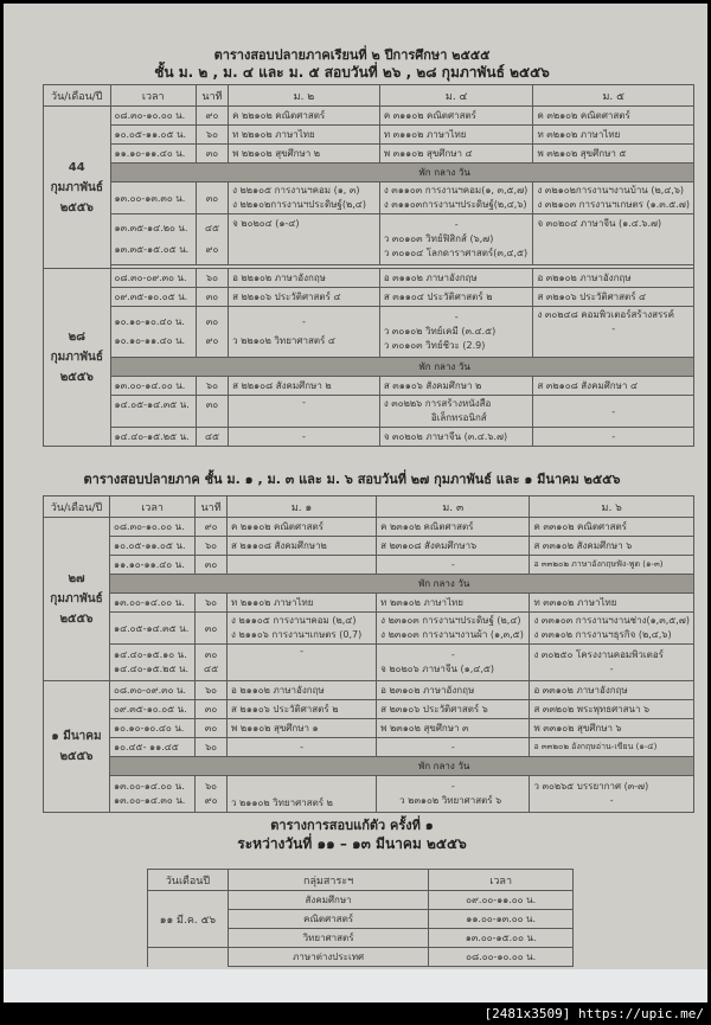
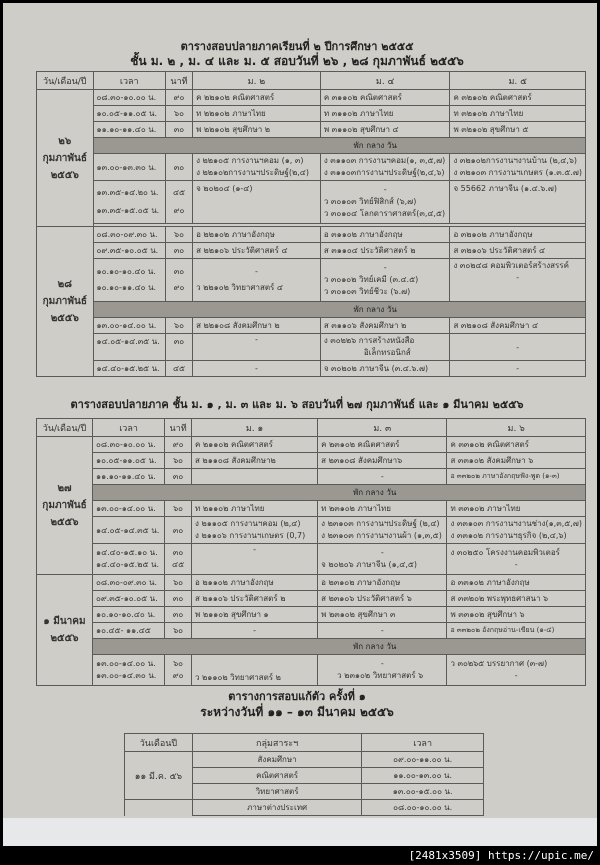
  ตารางสอบปลายภาคเรียนที่ ๒ ปีการศึกษา ๒๕๕๕
  ชั้น ม. ๒ , ม. ๔ และ ม. ๕ สอบวันที่ ๒๖ , ๒๘ กุมภาพันธ์ ๒๕๕๖
  วัน/เดือน/ปี	เวลา	นาที	ม. ๒	ม. ๔	ม. ๕
- 44 กุมภาพันธ์ ๒๕๕๖	๐๘.๓๐-๑๐.๐๐ น.	๙๐	ค ๒๒๑๐๒ คณิตศาสตร์	ค ๓๑๑๐๒ คณิตศาสตร์	ค ๓๒๑๐๒ คณิตศาสตร์
+ ๒๖ กุมภาพันธ์ ๒๕๕๖	๐๘.๓๐-๑๐.๐๐ น.	๙๐	ค ๒๒๑๐๒ คณิตศาสตร์	ค ๓๑๑๐๒ คณิตศาสตร์	ค ๓๒๑๐๒ คณิตศาสตร์
  ๑๐.๐๕-๑๑.๐๕ น.	๖๐	ท ๒๒๑๐๒ ภาษาไทย	ท ๓๑๑๐๒ ภาษาไทย	ท ๓๒๑๐๒ ภาษาไทย
  ๑๑.๑๐-๑๑.๔๐ น.	๓๐	พ ๒๒๑๐๒ สุขศึกษา ๒	พ ๓๑๑๐๒ สุขศึกษา ๔	พ ๓๒๑๐๒ สุขศึกษา ๕
  พัก กลาง วัน
  ๑๓.๐๐-๑๓.๓๐ น.	๓๐	ง ๒๒๑๐๕ การงานฯคอม (๑, ๓)ง ๒๒๑๐๒การงานฯประดิษฐ์(๒,๔)	ง ๓๑๑๐๓ การงานฯคอม(๑, ๓,๕,๗)ง ๓๑๑๐๓การงานฯประดิษฐ์(๒,๔,๖)	ง ๓๒๑๐๒การงานฯงานบ้าน (๒,๔,๖)ง ๓๒๑๐๓ การงานฯเกษตร (๑.๓.๕.๗)
- ๑๓.๓๕-๑๔.๒๐ น.๑๓.๓๕-๑๕.๐๕ น.	๔๕๙๐	จ ๒๐๒๐๔ (๑-๔)	-ว ๓๐๑๐๓ วิทย์ฟิสิกส์ (๖,๗)ว ๓๐๑๐๔ โลกดาราศาสตร์(๓,๔,๕)	จ ๓๐๒๐๔ ภาษาจีน (๑.๔.๖.๗)
+ ๑๓.๓๕-๑๔.๒๐ น.๑๓.๓๕-๑๕.๐๕ น.	๔๕๙๐	จ ๒๐๒๐๔ (๑-๔)	-ว ๓๐๑๐๓ วิทย์ฟิสิกส์ (๖,๗)ว ๓๐๑๐๔ โลกดาราศาสตร์(๓,๔,๕)	จ 55662 ภาษาจีน (๑.๔.๖.๗)
  ๒๘ กุมภาพันธ์ ๒๕๕๖	๐๘.๓๐-๐๙.๓๐ น.	๖๐	อ ๒๒๑๐๒ ภาษาอังกฤษ	อ ๓๑๑๐๒ ภาษาอังกฤษ	อ ๓๒๑๐๒ ภาษาอังกฤษ
  ๐๙.๓๕-๑๐.๐๕ น.	๓๐	ส ๒๒๑๐๖ ประวัติศาสตร์ ๔	ส ๓๑๑๐๔ ประวัติศาสตร์ ๒	ส ๓๒๑๐๖ ประวัติศาสตร์ ๔
- ๑๐.๑๐-๑๐.๔๐ น.๑๐.๑๐-๑๑.๔๐ น.	๓๐๙๐	-ว ๒๒๑๐๒ วิทยาศาสตร์ ๔	-ว ๓๐๑๐๒ วิทย์เคมี (๓.๔.๕)ว ๓๐๑๐๓ วิทย์ชีวะ (2.9)	ง ๓๐๒๔๘ คอมพิวเตอร์สร้างสรรค์-
+ ๑๐.๑๐-๑๐.๔๐ น.๑๐.๑๐-๑๑.๔๐ น.	๓๐๙๐	-ว ๒๒๑๐๒ วิทยาศาสตร์ ๔	-ว ๓๐๑๐๒ วิทย์เคมี (๓.๔.๕)ว ๓๐๑๐๓ วิทย์ชีวะ (๖.๗)	ง ๓๐๒๔๘ คอมพิวเตอร์สร้างสรรค์-
  พัก กลาง วัน
  ๑๓.๐๐-๑๔.๐๐ น.	๖๐	ส ๒๒๑๐๘ สังคมศึกษา ๒	ส ๓๑๑๐๖ สังคมศึกษา ๒	ส ๓๒๑๐๘ สังคมศึกษา ๔
  ๑๔.๐๕-๑๔.๓๕ น.	๓๐	-	ง ๓๐๒๒๖ การสร้างหนังสืออิเล็กทรอนิกส์	-
  ๑๔.๔๐-๑๕.๒๕ น.	๔๕	-	จ ๓๐๒๐๒ ภาษาจีน (๓.๔.๖.๗)	-
  ตารางสอบปลายภาค ชั้น ม. ๑ , ม. ๓ และ ม. ๖ สอบวันที่ ๒๗ กุมภาพันธ์ และ ๑ มีนาคม ๒๕๕๖
  วัน/เดือน/ปี	เวลา	นาที	ม. ๑	ม. ๓	ม. ๖
  ๒๗ กุมภาพันธ์ ๒๕๕๖	๐๘.๓๐-๑๐.๐๐ น.	๙๐	ค ๒๑๑๐๒ คณิตศาสตร์	ค ๒๓๑๐๒ คณิตศาสตร์	ค ๓๓๑๐๒ คณิตศาสตร์
  ๑๐.๐๕-๑๑.๐๕ น.	๖๐	ส ๒๑๑๐๘ สังคมศึกษา๒	ส ๒๓๑๐๘ สังคมศึกษา๖	ส ๓๓๑๐๒ สังคมศึกษา ๖
  ๑๑.๑๐-๑๑.๔๐ น.	๓๐		-	อ ๓๓๒๐๒ ภาษาอังกฤษฟัง-พูด (๑-๓)
  พัก กลาง วัน
  ๑๓.๐๐-๑๔.๐๐ น.	๖๐	ท ๒๑๑๐๒ ภาษาไทย	ท ๒๓๑๐๒ ภาษาไทย	ท ๓๓๑๐๒ ภาษาไทย
  ๑๔.๐๕-๑๔.๓๕ น.	๓๐	ง ๒๑๑๐๕ การงานฯคอม (๒,๔)ง ๒๑๑๐๖ การงานฯเกษตร (0,7)	ง ๒๓๑๐๓ การงานฯประดิษฐ์ (๒,๔)ง ๒๓๑๐๓ การงานฯงานผ้า (๑,๓,๕)	ง ๓๓๑๐๓ การงานฯงานช่าง(๑,๓,๕,๗)ง ๓๓๑๐๒ การงานฯธุรกิจ (๒,๔,๖)
  ๑๔.๔๐-๑๕.๑๐ น.๑๔.๔๐-๑๕.๒๕ น.	๓๐๔๕	-	-จ ๒๐๒๐๖ ภาษาจีน (๑,๔,๕)	ง ๓๐๒๕๐ โครงงานคอมพิวเตอร์-
  ๑ มีนาคม ๒๕๕๖	๐๘.๓๐-๐๙.๓๐ น.	๖๐	อ ๒๑๑๐๒ ภาษาอังกฤษ	อ ๒๓๑๐๒ ภาษาอังกฤษ	อ ๓๓๑๐๒ ภาษาอังกฤษ
  ๐๙.๓๕-๑๐.๐๕ น.	๓๐	ส ๒๑๑๐๖ ประวัติศาสตร์ ๒	ส ๒๓๑๐๖ ประวัติศาสตร์ ๖	ส ๓๓๒๐๒ พระพุทธศาสนา ๖
  ๑๐.๑๐-๑๐.๔๐ น.	๓๐	พ ๒๑๑๐๒ สุขศึกษา ๑	พ ๒๓๑๐๒ สุขศึกษา ๓	พ ๓๓๑๐๒ สุขศึกษา ๖
  ๑๐.๔๕- ๑๑.๔๕	๖๐	-	-	อ ๓๓๒๐๒ อังกฤษอ่าน-เขียน (๑-๔)
  พัก กลาง วัน
  ๑๓.๐๐-๑๔.๐๐ น.๑๓.๐๐-๑๔.๓๐ น.	๖๐๙๐	ว ๒๑๑๐๒ วิทยาศาสตร์ ๒	-ว ๒๓๑๐๒ วิทยาศาสตร์ ๖	ว ๓๐๒๖๕ บรรยากาศ (๓-๗)-
  ตารางการสอบแก้ตัว ครั้งที่ ๑
  ระหว่างวันที่ ๑๑ – ๑๓ มีนาคม ๒๕๕๖
  วันเดือนปี	กลุ่มสาระฯ	เวลา
  ๑๑ มี.ค. ๕๖	สังคมศึกษา	๐๙.๐๐-๑๑.๐๐ น.
  คณิตศาสตร์	๑๑.๐๐-๑๓.๐๐ น.
  วิทยาศาสตร์	๑๓.๐๐-๑๕.๐๐ น.
  	ภาษาต่างประเทศ	๐๘.๐๐-๑๐.๐๐ น.
  [2481x3509] https://upic.me/
